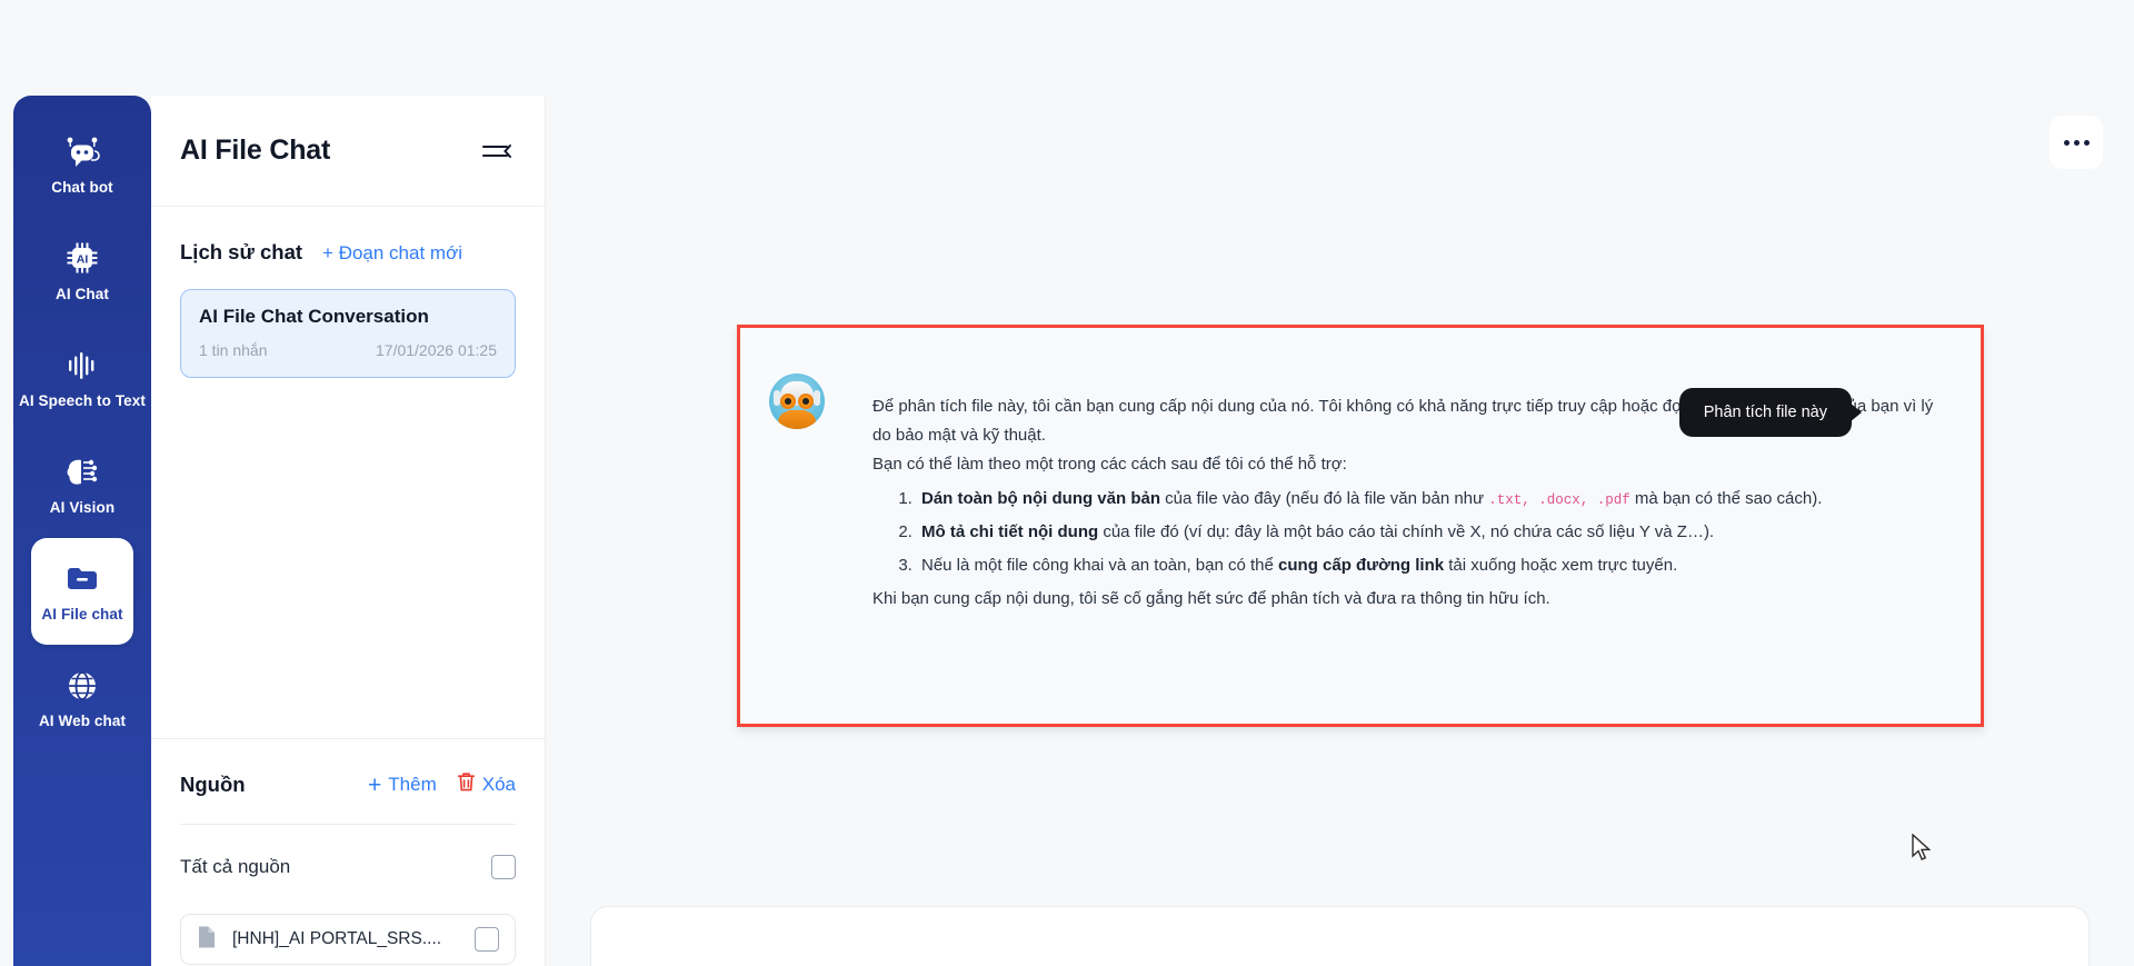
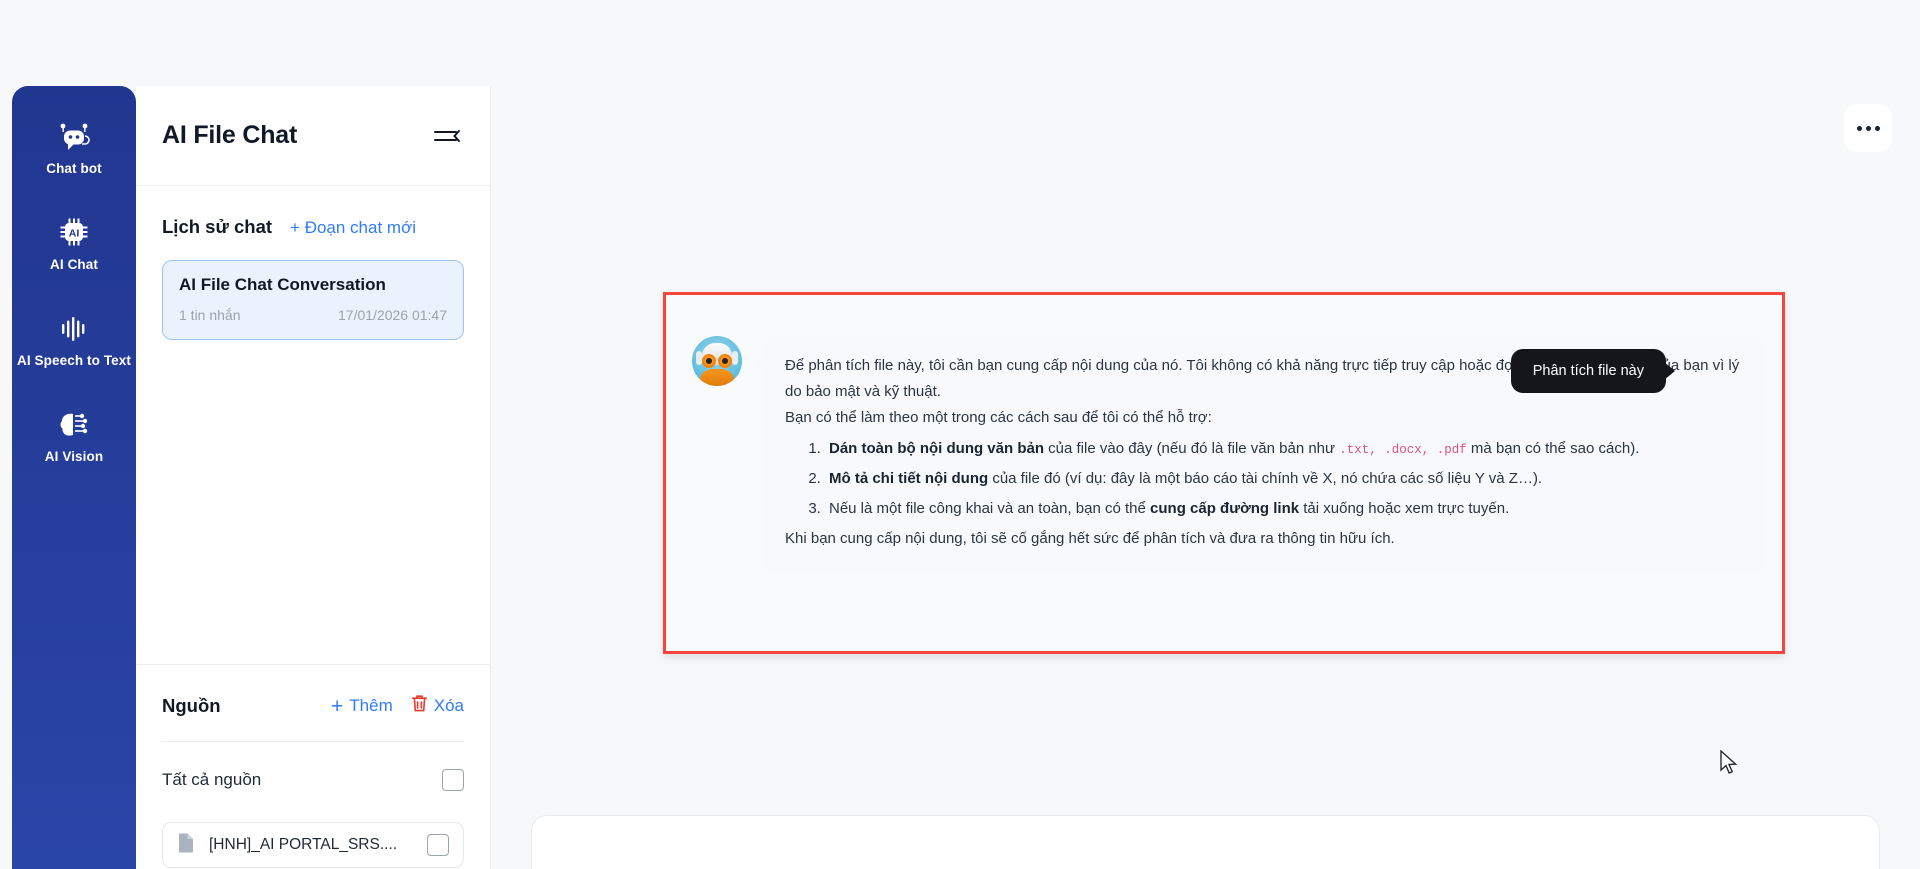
  Chat bot
  AI
  AI Chat
  AI Speech to Text
  AI Vision
- AI File chat
- AI Web chat
  AI File Chat
  Lịch sử chat
  + Đoạn chat mới
  AI File Chat Conversation
  1 tin nhắn
- 17/01/2026 01:25
+ 17/01/2026 01:47
  Nguồn
  +
  Thêm
  Xóa
  Tất cả nguồn
  [HNH]_AI PORTAL_SRS....
  Phân tích file này
  Để phân tích file này, tôi cần bạn cung cấp nội dung của nó. Tôi không có khả năng trực tiếp truy cập hoặc đọa bạn vì lý do bảo mật và kỹ thuật.
  Bạn có thể làm theo một trong các cách sau để tôi có thể hỗ trợ:
  Dán toàn bộ nội dung văn bản của file vào đây (nếu đó là file văn bản như .txt, .docx, .pdf mà bạn có thể sao cách).
  Mô tả chi tiết nội dung của file đó (ví dụ: đây là một báo cáo tài chính về X, nó chứa các số liệu Y và Z…).
  Nếu là một file công khai và an toàn, bạn có thể cung cấp đường link tải xuống hoặc xem trực tuyến.
  Khi bạn cung cấp nội dung, tôi sẽ cố gắng hết sức để phân tích và đưa ra thông tin hữu ích.
